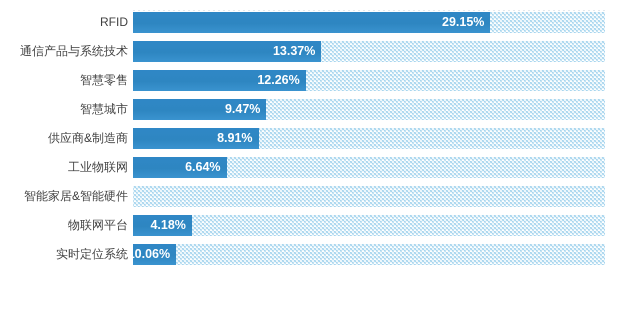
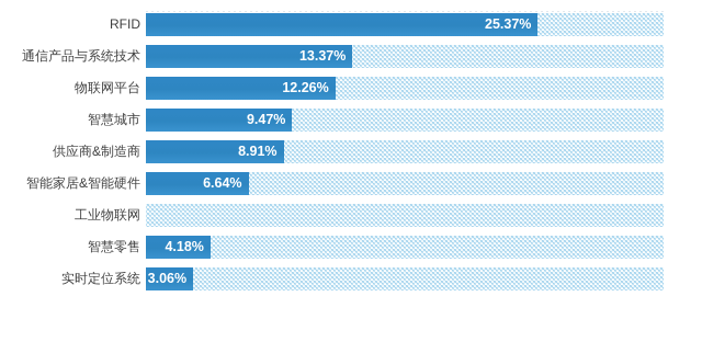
  RFID
- 29.15%
+ 25.37%
  通信产品与系统技术
  13.37%
- 智慧零售
+ 物联网平台
  12.26%
  智慧城市
  9.47%
  供应商&制造商
  8.91%
- 工业物联网
+ 智能家居&智能硬件
  6.64%
- 智能家居&智能硬件
+ 工业物联网
- 物联网平台
+ 智慧零售
  4.18%
  实时定位系统
- 10.06%
+ 3.06%
